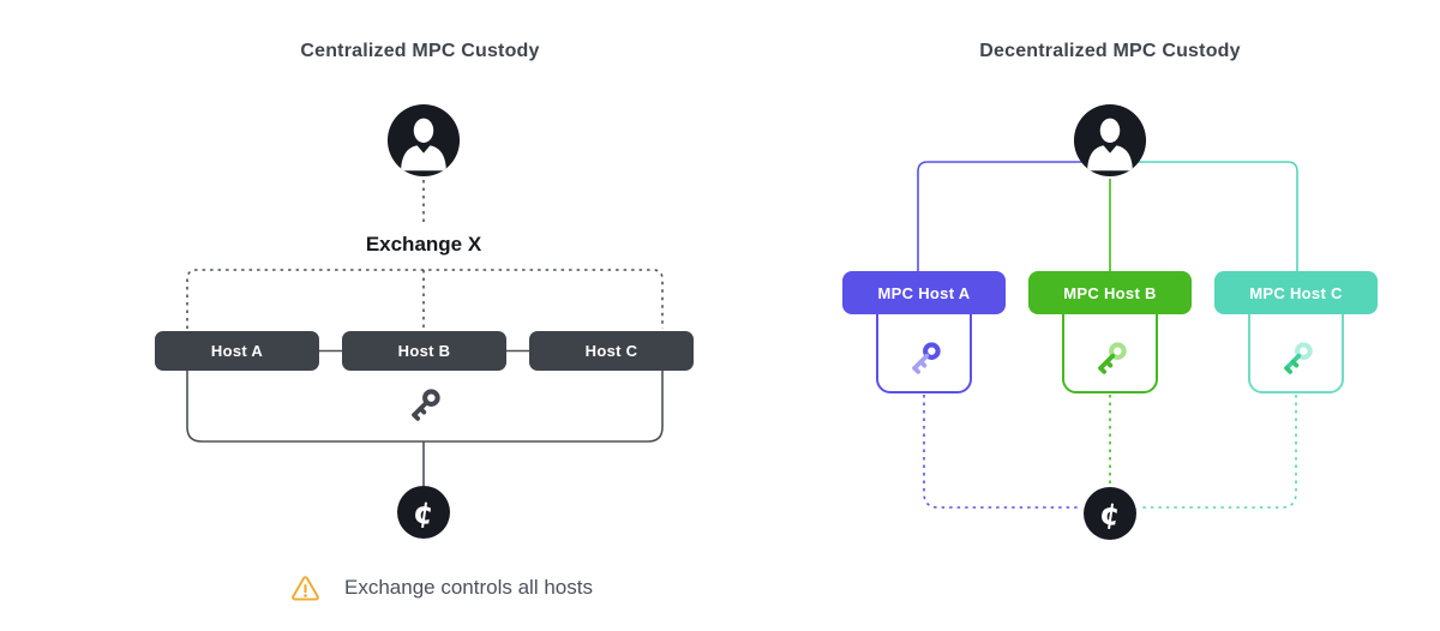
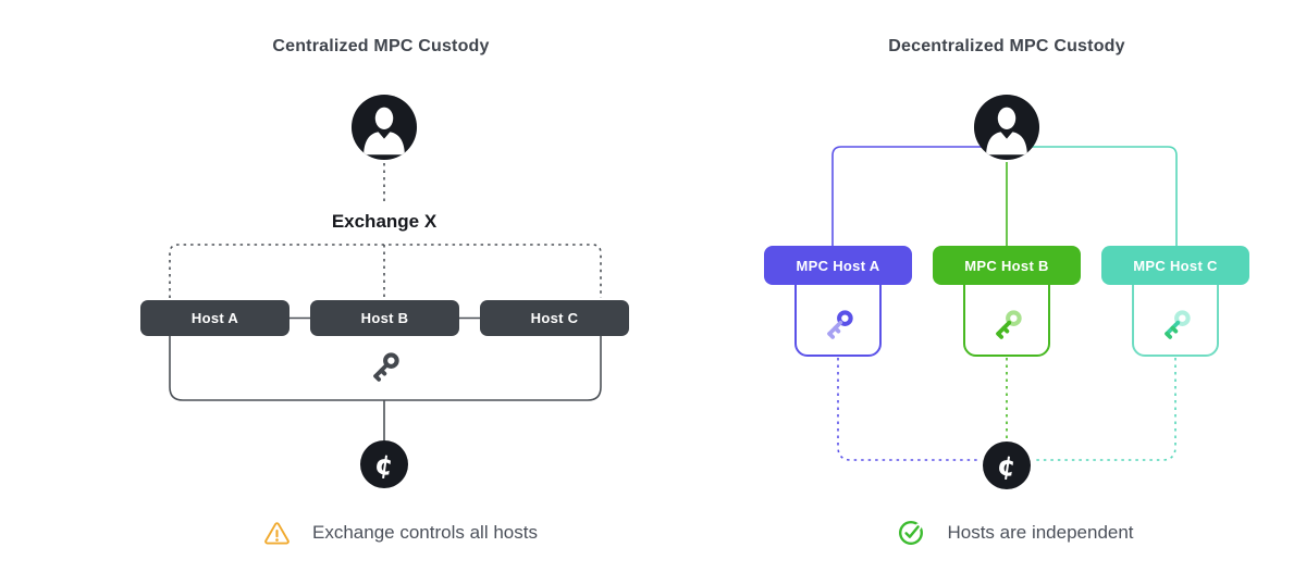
  Centralized MPC Custody
  Exchange X
  Host A
  Host B
  Host C
  Exchange controls all hosts
  Decentralized MPC Custody
  MPC Host A
  MPC Host B
  MPC Host C
+ Hosts are independent
